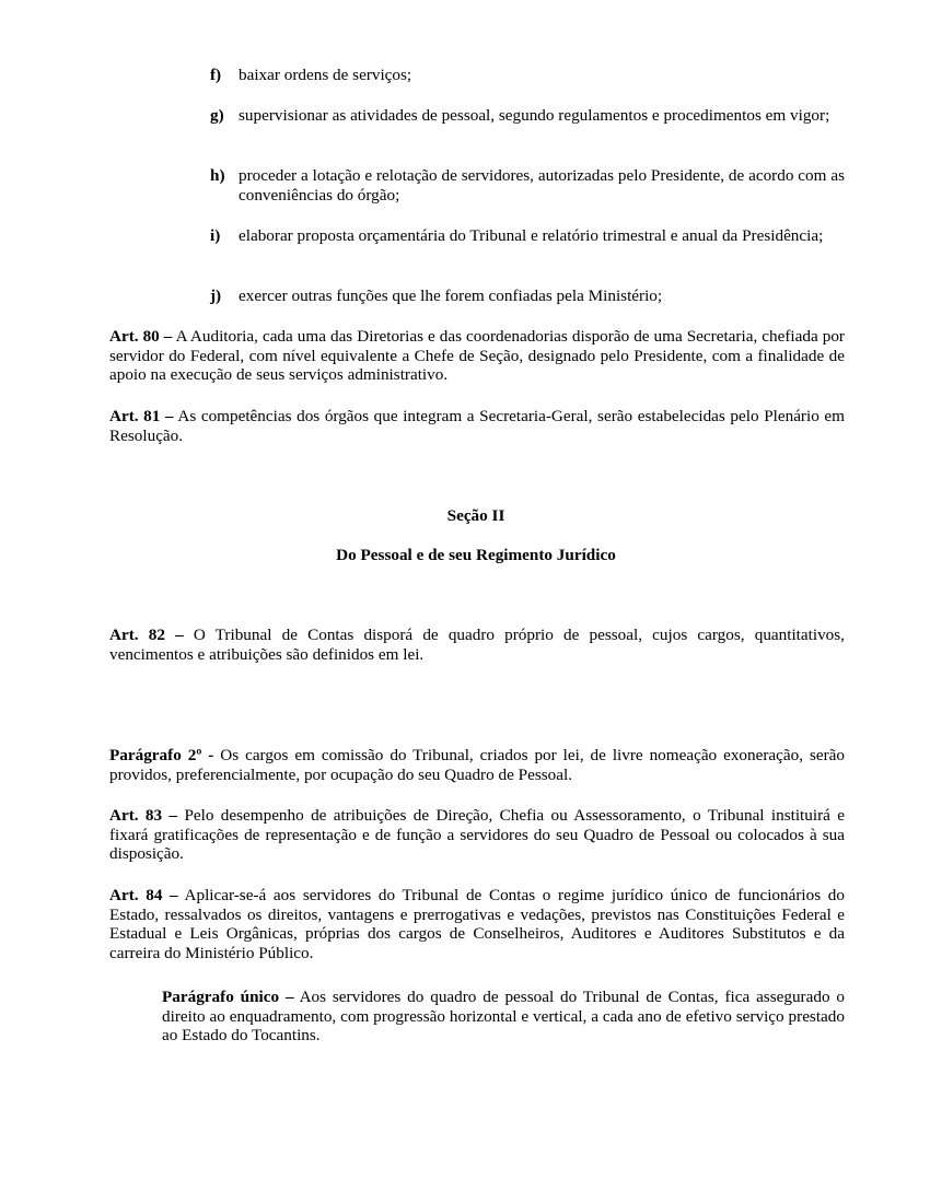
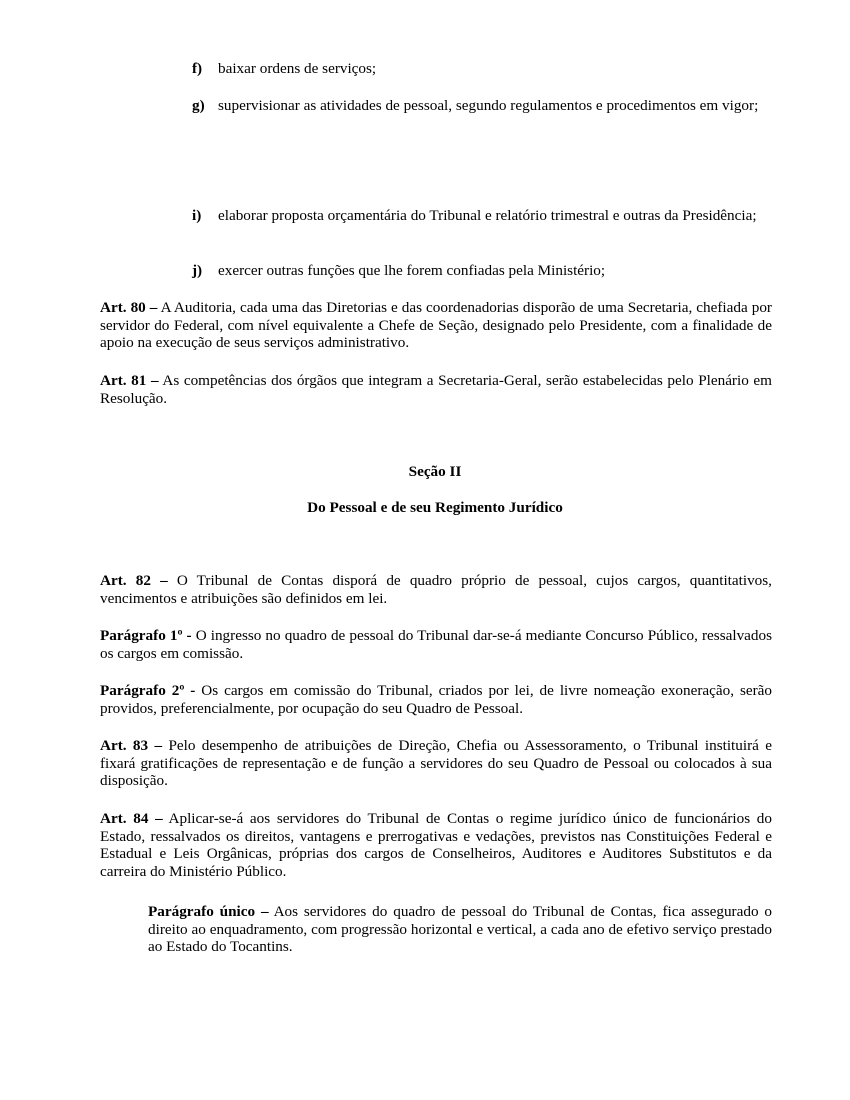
  f)
  baixar ordens de serviços;
  g)
  supervisionar as atividades de pessoal, segundo regulamentos e procedimentos em vigor;
- h)
- proceder a lotação e relotação de servidores, autorizadas pelo Presidente, de acordo com as conveniências do órgão;
  i)
- elaborar proposta orçamentária do Tribunal e relatório trimestral e anual da Presidência;
+ elaborar proposta orçamentária do Tribunal e relatório trimestral e outras da Presidência;
  j)
  exercer outras funções que lhe forem confiadas pela Ministério;
  Art. 80 – A Auditoria, cada uma das Diretorias e das coordenadorias disporão de uma Secretaria, chefiada por servidor do Federal, com nível equivalente a Chefe de Seção, designado pelo Presidente, com a finalidade de apoio na execução de seus serviços administrativo.
  Art. 81 – As competências dos órgãos que integram a Secretaria-Geral, serão estabelecidas pelo Plenário em Resolução.
  Seção II
  Do Pessoal e de seu Regimento Jurídico
  Art. 82 – O Tribunal de Contas disporá de quadro próprio de pessoal, cujos cargos, quantitativos, vencimentos e atribuições são definidos em lei.
+ Parágrafo 1º - O ingresso no quadro de pessoal do Tribunal dar-se-á mediante Concurso Público, ressalvados os cargos em comissão.
  Parágrafo 2º - Os cargos em comissão do Tribunal, criados por lei, de livre nomeação exoneração, serão providos, preferencialmente, por ocupação do seu Quadro de Pessoal.
  Art. 83 – Pelo desempenho de atribuições de Direção, Chefia ou Assessoramento, o Tribunal instituirá e fixará gratificações de representação e de função a servidores do seu Quadro de Pessoal ou colocados à sua disposição.
  Art. 84 – Aplicar-se-á aos servidores do Tribunal de Contas o regime jurídico único de funcionários do Estado, ressalvados os direitos, vantagens e prerrogativas e vedações, previstos nas Constituições Federal e Estadual e Leis Orgânicas, próprias dos cargos de Conselheiros, Auditores e Auditores Substitutos e da carreira do Ministério Público.
  Parágrafo único – Aos servidores do quadro de pessoal do Tribunal de Contas, fica assegurado o direito ao enquadramento, com progressão horizontal e vertical, a cada ano de efetivo serviço prestado ao Estado do Tocantins.
